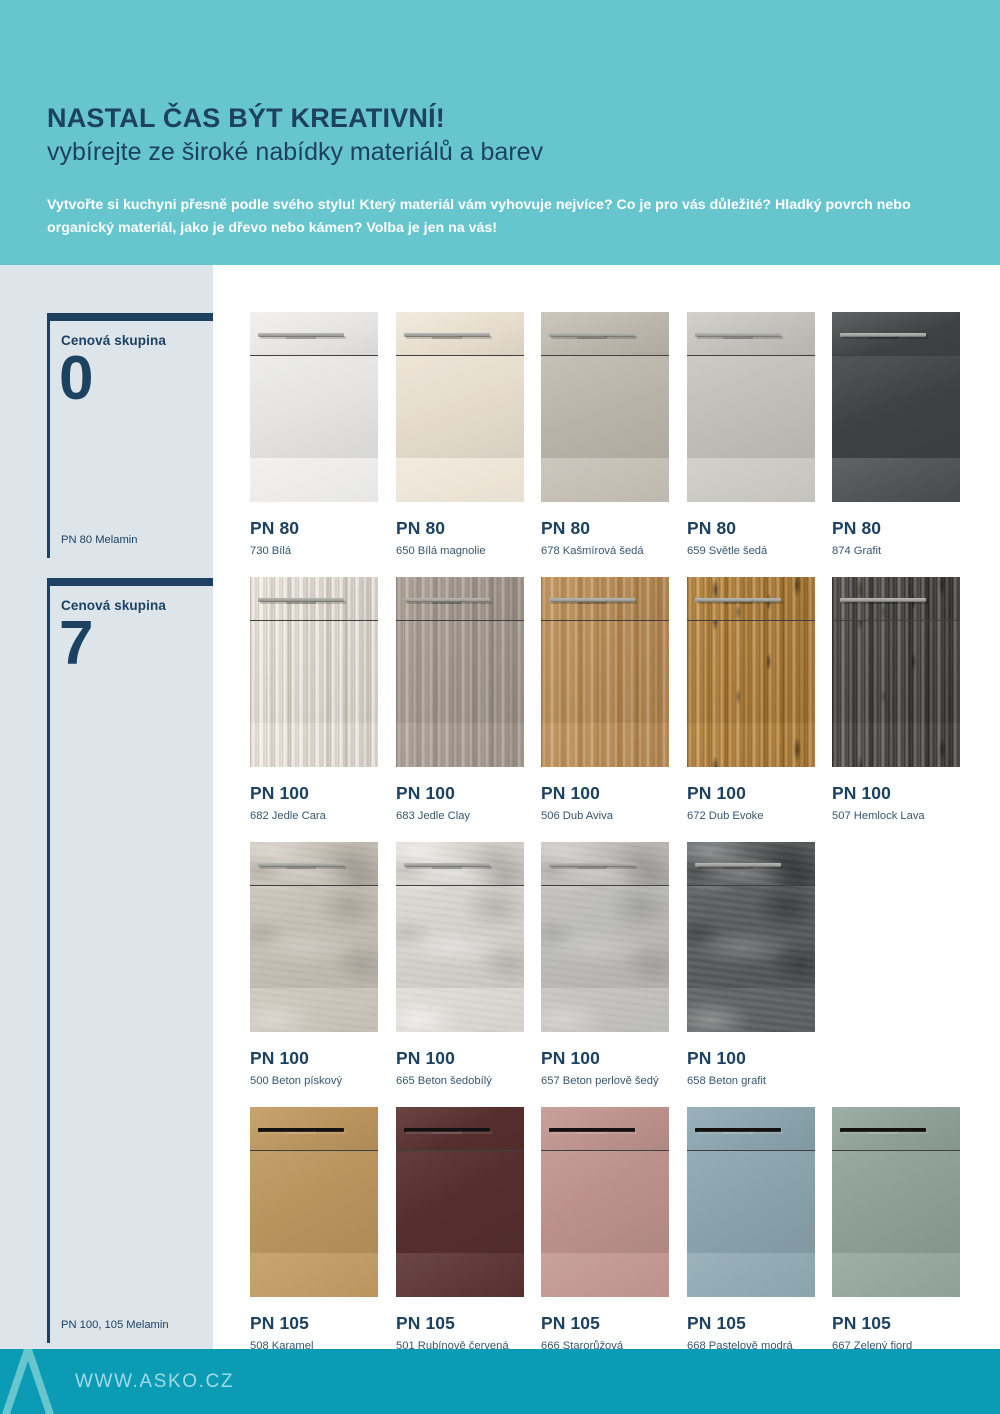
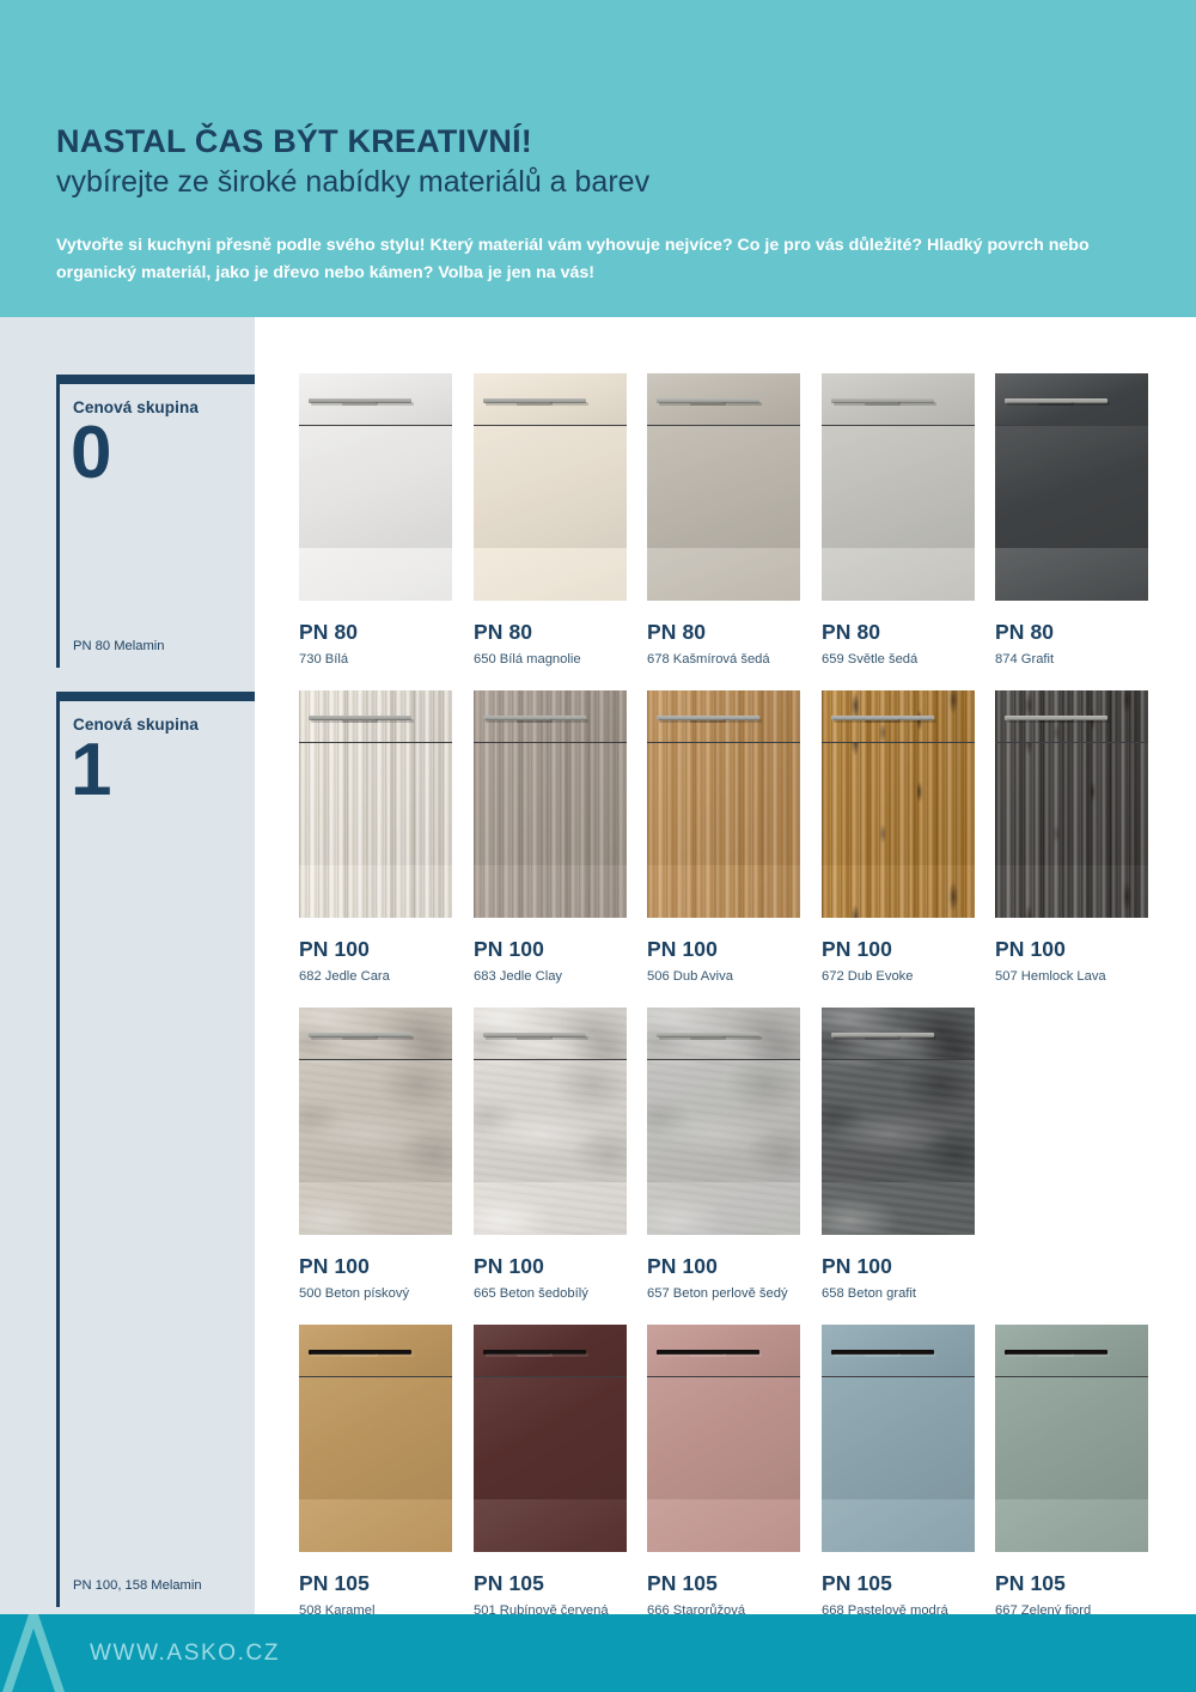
  NASTAL ČAS BÝT KREATIVNÍ!
  vybírejte ze široké nabídky materiálů a barev
  Vytvořte si kuchyni přesně podle svého stylu! Který materiál vám vyhovuje nejvíce? Co je pro vás důležité? Hladký povrch nebo organický materiál, jako je dřevo nebo kámen? Volba je jen na vás!
  Cenová skupina
  0
  PN 80 Melamin
  Cenová skupina
- 7
+ 1
- PN 100, 105 Melamin
+ PN 100, 158 Melamin
  PN 80
  730 Bílá
  PN 80
  650 Bílá magnolie
  PN 80
  678 Kašmírová šedá
  PN 80
  659 Světle šedá
  PN 80
  874 Grafit
  PN 100
  682 Jedle Cara
  PN 100
  683 Jedle Clay
  PN 100
  506 Dub Aviva
  PN 100
  672 Dub Evoke
  PN 100
  507 Hemlock Lava
  PN 100
  500 Beton pískový
  PN 100
  665 Beton šedobílý
  PN 100
  657 Beton perlově šedý
  PN 100
  658 Beton grafit
  PN 105
  508 Karamel
  PN 105
  501 Rubínově červená
  PN 105
  666 Starorůžová
  PN 105
  668 Pastelově modrá
  PN 105
  667 Zelený fjord
  WWW.ASKO.CZ
